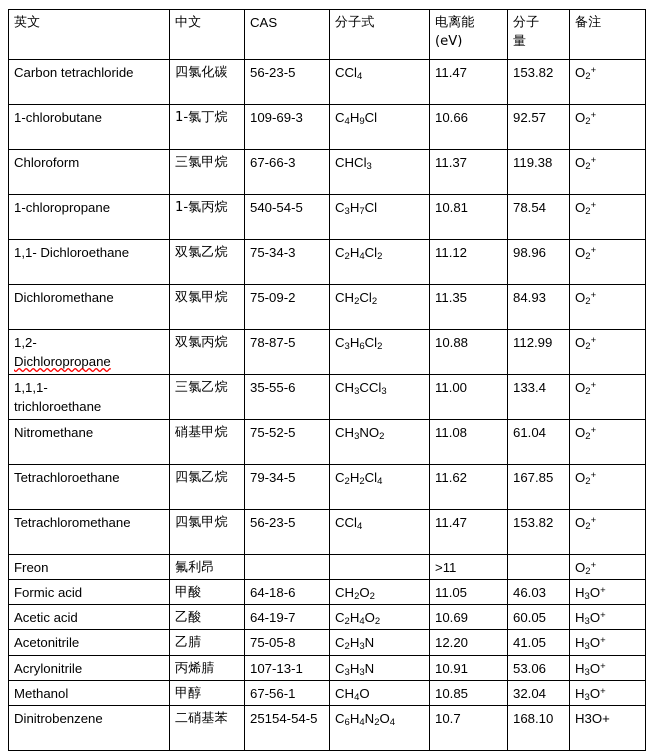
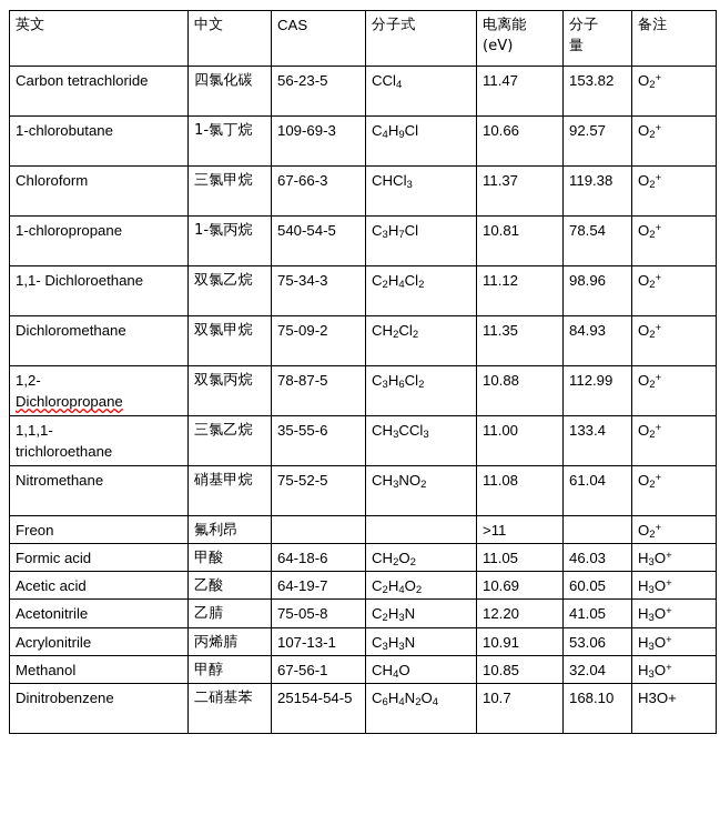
  英文	中文	CAS	分子式	电离能(eV)	分子量	备注
  Carbon tetrachloride	四氯化碳	56-23-5	CCl4	11.47	153.82	O2+
  1-chlorobutane	1-氯丁烷	109-69-3	C4H9Cl	10.66	92.57	O2+
  Chloroform	三氯甲烷	67-66-3	CHCl3	11.37	119.38	O2+
  1-chloropropane	1-氯丙烷	540-54-5	C3H7Cl	10.81	78.54	O2+
  1,1- Dichloroethane	双氯乙烷	75-34-3	C2H4Cl2	11.12	98.96	O2+
  Dichloromethane	双氯甲烷	75-09-2	CH2Cl2	11.35	84.93	O2+
  1,2-Dichloropropane	双氯丙烷	78-87-5	C3H6Cl2	10.88	112.99	O2+
  1,1,1-trichloroethane	三氯乙烷	35-55-6	CH3CCl3	11.00	133.4	O2+
  Nitromethane	硝基甲烷	75-52-5	CH3NO2	11.08	61.04	O2+
- Tetrachloroethane	四氯乙烷	79-34-5	C2H2Cl4	11.62	167.85	O2+
- Tetrachloromethane	四氯甲烷	56-23-5	CCl4	11.47	153.82	O2+
  Freon	氟利昂			>11		O2+
  Formic acid	甲酸	64-18-6	CH2O2	11.05	46.03	H3O+
  Acetic acid	乙酸	64-19-7	C2H4O2	10.69	60.05	H3O+
  Acetonitrile	乙腈	75-05-8	C2H3N	12.20	41.05	H3O+
  Acrylonitrile	丙烯腈	107-13-1	C3H3N	10.91	53.06	H3O+
  Methanol	甲醇	67-56-1	CH4O	10.85	32.04	H3O+
  Dinitrobenzene	二硝基苯	25154-54-5	C6H4N2O4	10.7	168.10	H3O+
